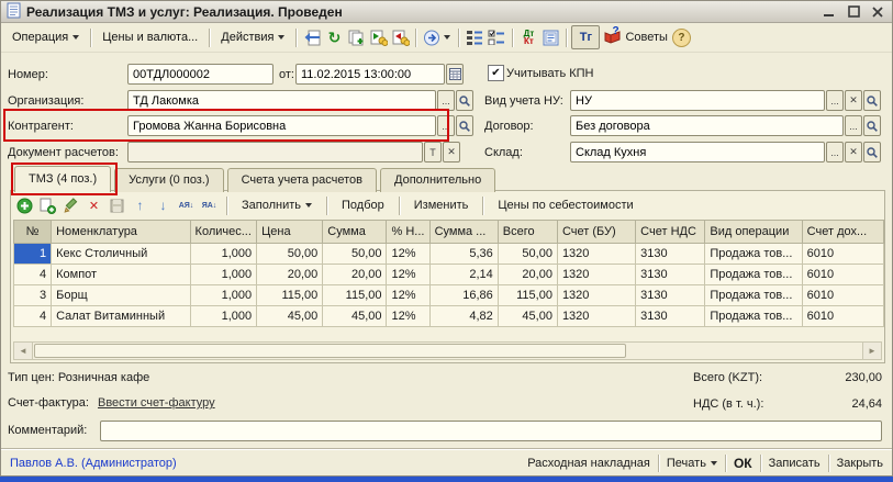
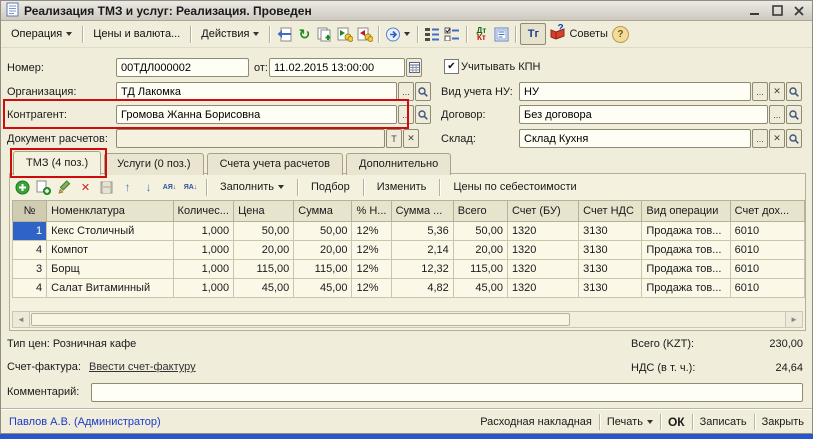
  Реализация ТМЗ и услуг: Реализация. Проведен
  Операция
  Цены и валюта...
  Действия
  ↻
  Дт
  Кт
  Тг
  ?
  Советы
  ?
  Номер:
  00ТДЛ000002
  от:
  11.02.2015 13:00:00
  Организация:
  ТД Лакомка
  ...
  Контрагент:
  Громова Жанна Борисовна
  ...
  Документ расчетов:
  Т
  ✕
  ✔
  Учитывать КПН
  Вид учета НУ:
  НУ
  ...
  ✕
  Договор:
  Без договора
  ...
  Склад:
  Склад Кухня
  ...
  ✕
  ТМЗ (4 поз.)
  Услуги (0 поз.)
  Счета учета расчетов
  Дополнительно
  ✕
  ↑
  ↓
  Заполнить
  Подбор
  Изменить
  Цены по себестоимости
  №	Номенклатура	Количес...	Цена	Сумма	% Н...	Сумма ...	Всего	Счет (БУ)	Счет НДС	Вид операции	Счет дох...
  1	Кекс Столичный	1,000	50,00	50,00	12%	5,36	50,00	1320	3130	Продажа тов...	6010
  4	Компот	1,000	20,00	20,00	12%	2,14	20,00	1320	3130	Продажа тов...	6010
- 3	Борщ	1,000	115,00	115,00	12%	16,86	115,00	1320	3130	Продажа тов...	6010
+ 3	Борщ	1,000	115,00	115,00	12%	12,32	115,00	1320	3130	Продажа тов...	6010
  4	Салат Витаминный	1,000	45,00	45,00	12%	4,82	45,00	1320	3130	Продажа тов...	6010
  ◄
  ►
  Тип цен: Розничная кафе
  Всего (KZT):
  230,00
  Счет-фактура:
  Ввести счет-фактуру
  НДС (в т. ч.):
  24,64
  Комментарий:
  Павлов А.В. (Администратор)
  Расходная накладная
  Печать
  ОК
  Записать
  Закрыть
